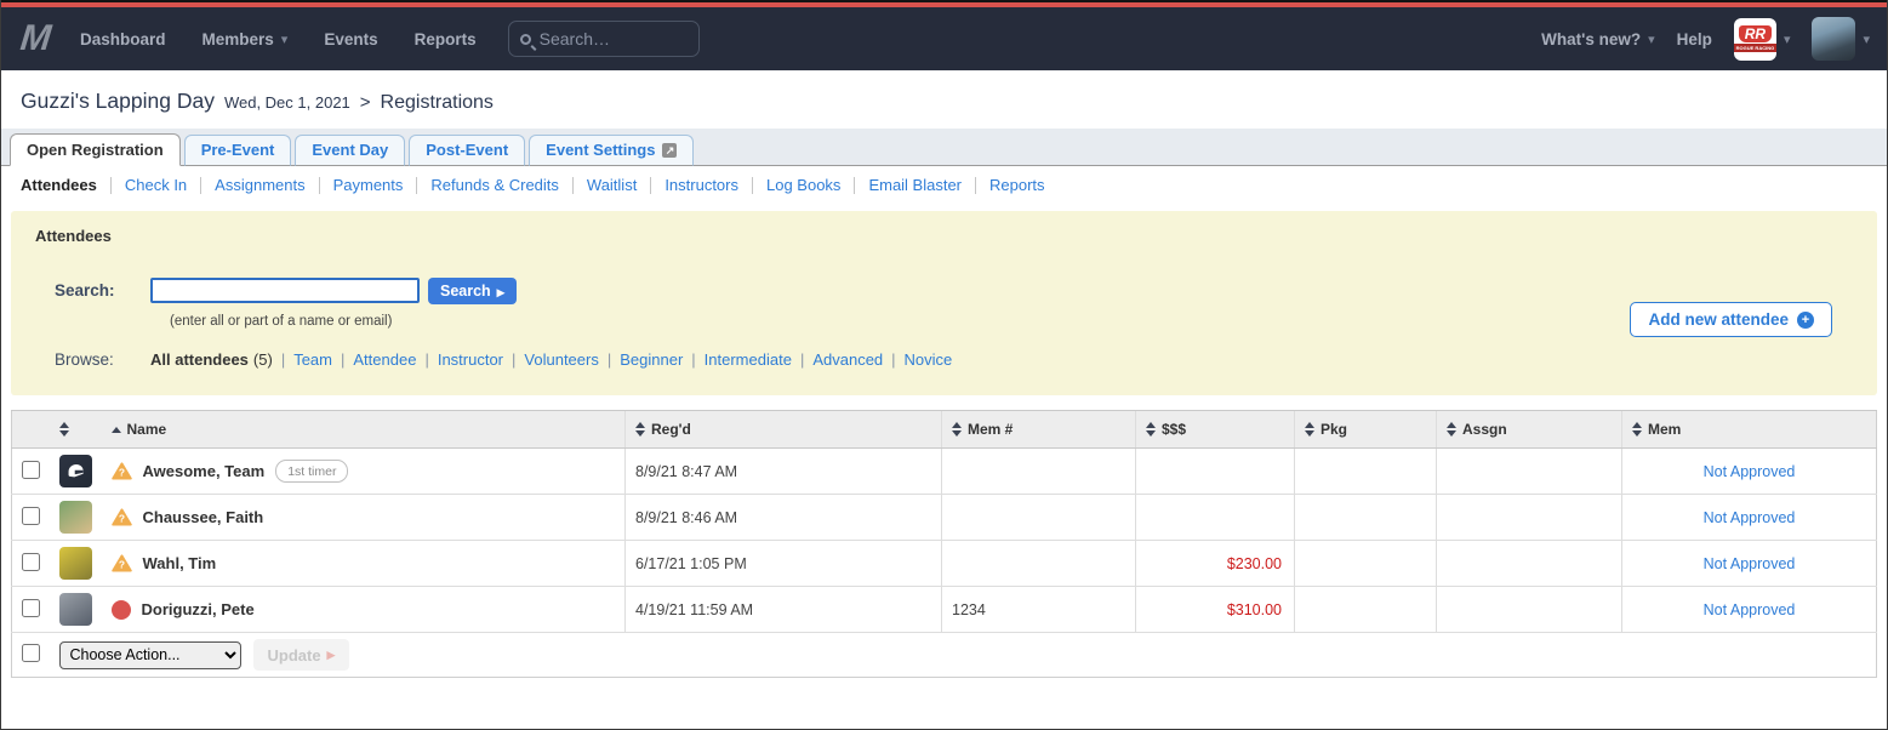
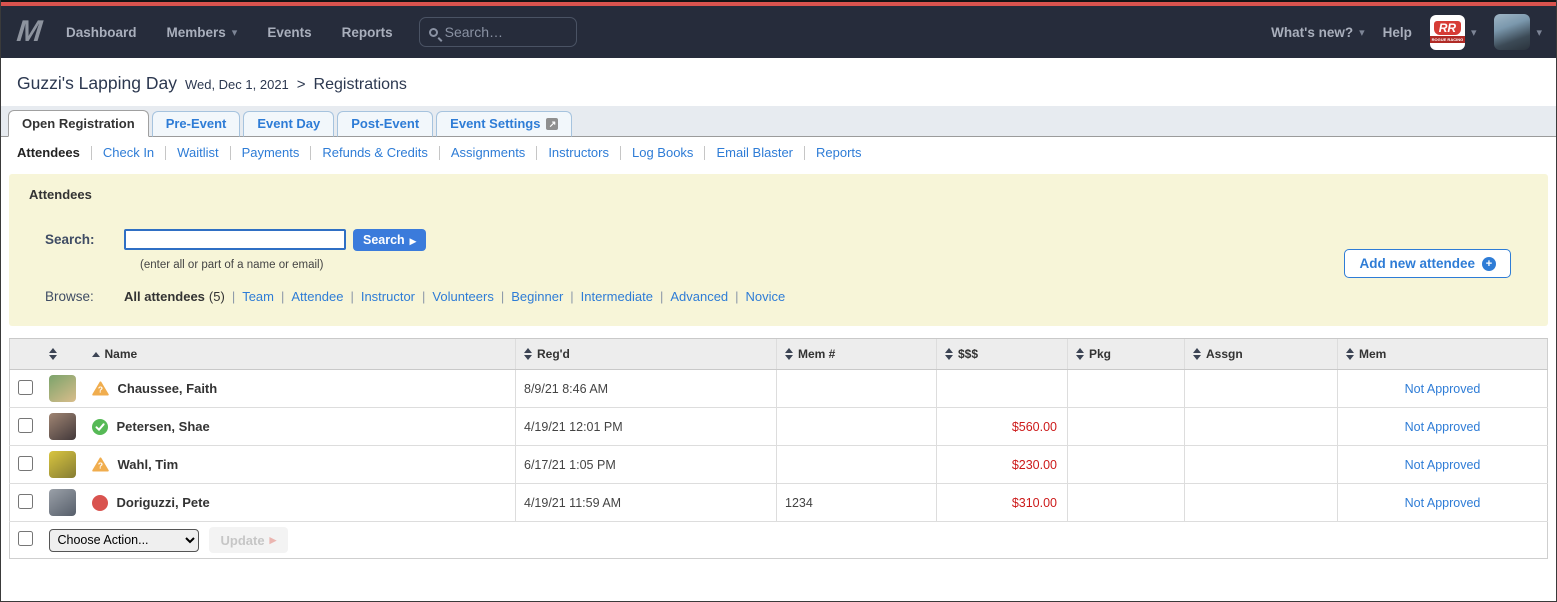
  Dashboard
  Members
  ▾
  Events
  Reports
  Search…
  What's new?
  ▾
  Help
  RR
  ▾
  ▾
  Guzzi's Lapping Day
  Wed, Dec 1, 2021
  >
  Registrations
  Open Registration
  Pre-Event
  Event Day
  Post-Event
  Event Settings
  ↗
  Attendees
  Check In
- Assignments
+ Waitlist
  Payments
  Refunds & Credits
- Waitlist
+ Assignments
  Instructors
  Log Books
  Email Blaster
  Reports
  Attendees
  Search:
  Search
  ▸
  (enter all or part of a name or email)
  Browse:
  All attendees
  (5)
  |
  Team
  |
  Attendee
  |
  Instructor
  |
  Volunteers
  |
  Beginner
  |
  Intermediate
  |
  Advanced
  |
  Novice
  Add new attendee
  +
  		Name	Reg'd	Mem #	$$$	Pkg	Assgn	Mem
- 		? Awesome, Team 1st timer	8/9/21 8:47 AM					Not Approved
  		? Chaussee, Faith	8/9/21 8:46 AM					Not Approved
+ 		Petersen, Shae	4/19/21 12:01 PM		$560.00			Not Approved
  		? Wahl, Tim	6/17/21 1:05 PM		$230.00			Not Approved
  		Doriguzzi, Pete	4/19/21 11:59 AM	1234	$310.00			Not Approved
  	Choose Action... Update ▸
